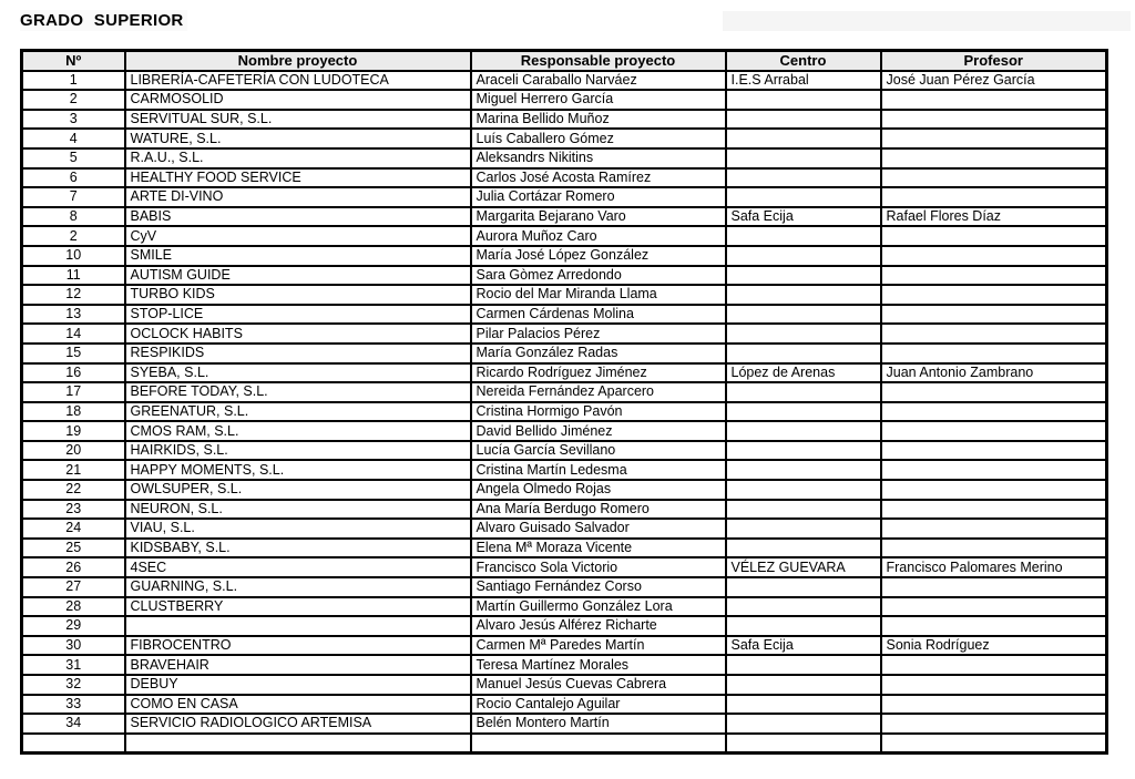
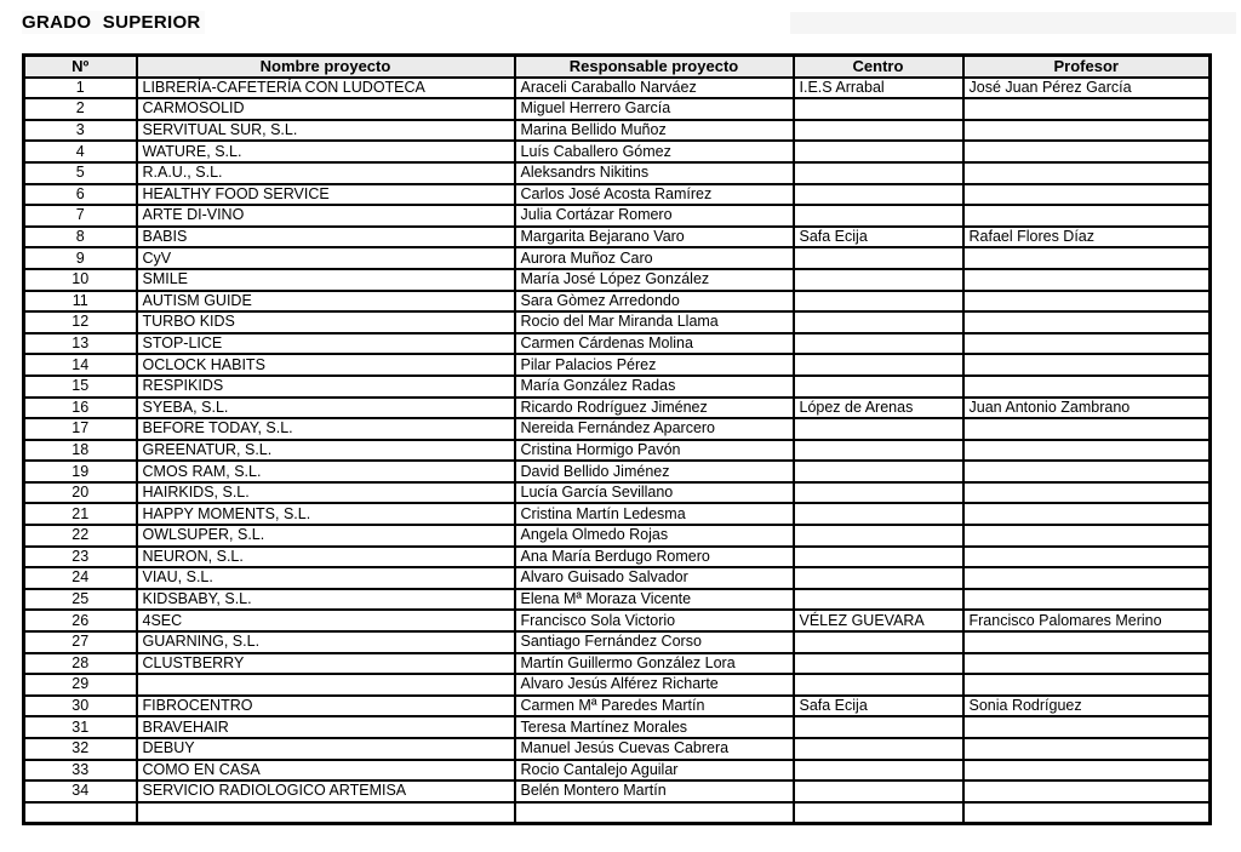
  GRADO SUPERIOR
  Nº	Nombre proyecto	Responsable proyecto	Centro	Profesor
  1	LIBRERÍA-CAFETERÍA CON LUDOTECA	Araceli Caraballo Narváez	I.E.S Arrabal	José Juan Pérez García
  2	CARMOSOLID	Miguel Herrero García
  3	SERVITUAL SUR, S.L.	Marina Bellido Muñoz
  4	WATURE, S.L.	Luís Caballero Gómez
  5	R.A.U., S.L.	Aleksandrs Nikitins
  6	HEALTHY FOOD SERVICE	Carlos José Acosta Ramírez
  7	ARTE DI-VINO	Julia Cortázar Romero
  8	BABIS	Margarita Bejarano Varo	Safa Ecija	Rafael Flores Díaz
- 2	CyV	Aurora Muñoz Caro
+ 9	CyV	Aurora Muñoz Caro
  10	SMILE	María José López González
  11	AUTISM GUIDE	Sara Gòmez Arredondo
  12	TURBO KIDS	Rocio del Mar Miranda Llama
  13	STOP-LICE	Carmen Cárdenas Molina
  14	OCLOCK HABITS	Pilar Palacios Pérez
  15	RESPIKIDS	María González Radas
  16	SYEBA, S.L.	Ricardo Rodríguez Jiménez	López de Arenas	Juan Antonio Zambrano
  17	BEFORE TODAY, S.L.	Nereida Fernández Aparcero
  18	GREENATUR, S.L.	Cristina Hormigo Pavón
  19	CMOS RAM, S.L.	David Bellido Jiménez
  20	HAIRKIDS, S.L.	Lucía García Sevillano
  21	HAPPY MOMENTS, S.L.	Cristina Martín Ledesma
  22	OWLSUPER, S.L.	Angela Olmedo Rojas
  23	NEURON, S.L.	Ana María Berdugo Romero
  24	VIAU, S.L.	Alvaro Guisado Salvador
  25	KIDSBABY, S.L.	Elena Mª Moraza Vicente
  26	4SEC	Francisco Sola Victorio	VÉLEZ GUEVARA	Francisco Palomares Merino
  27	GUARNING, S.L.	Santiago Fernández Corso
  28	CLUSTBERRY	Martín Guillermo González Lora
  29		Alvaro Jesús Alférez Richarte
  30	FIBROCENTRO	Carmen Mª Paredes Martín	Safa Ecija	Sonia Rodríguez
  31	BRAVEHAIR	Teresa Martínez Morales
  32	DEBUY	Manuel Jesús Cuevas Cabrera
  33	COMO EN CASA	Rocio Cantalejo Aguilar
  34	SERVICIO RADIOLOGICO ARTEMISA	Belén Montero Martín
